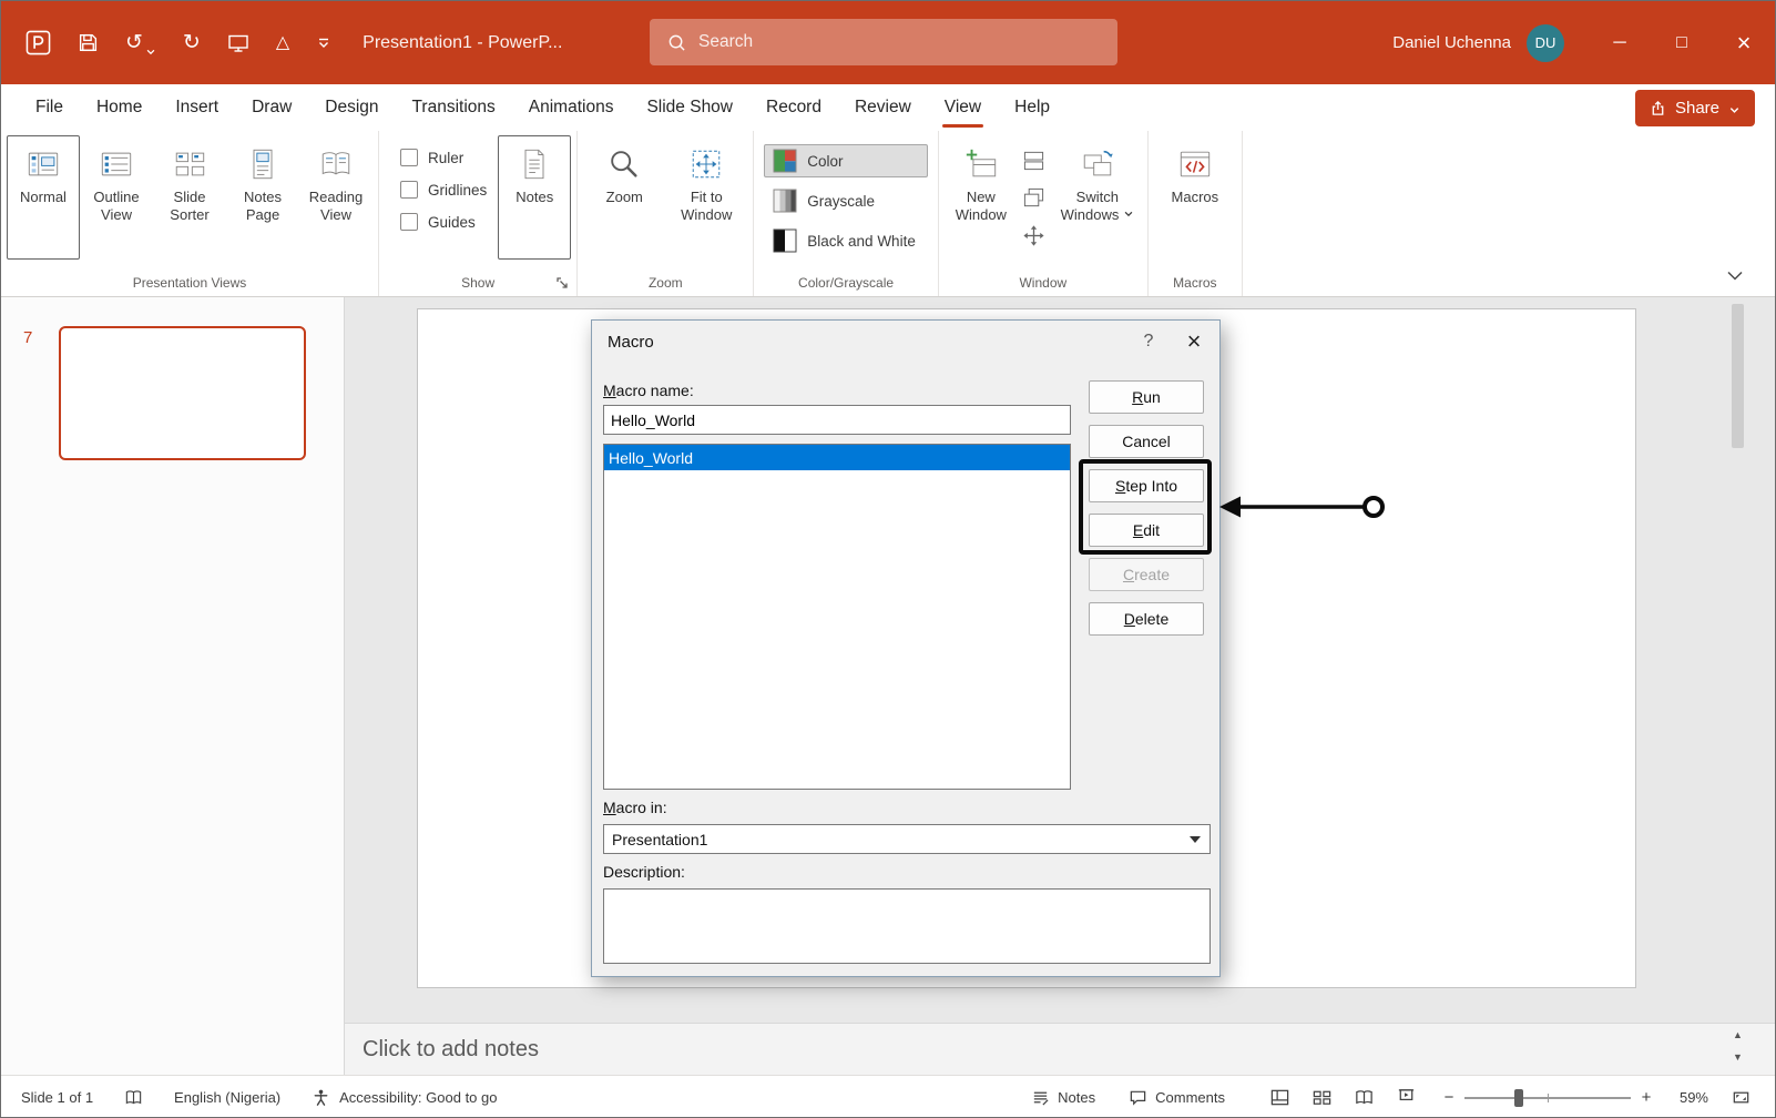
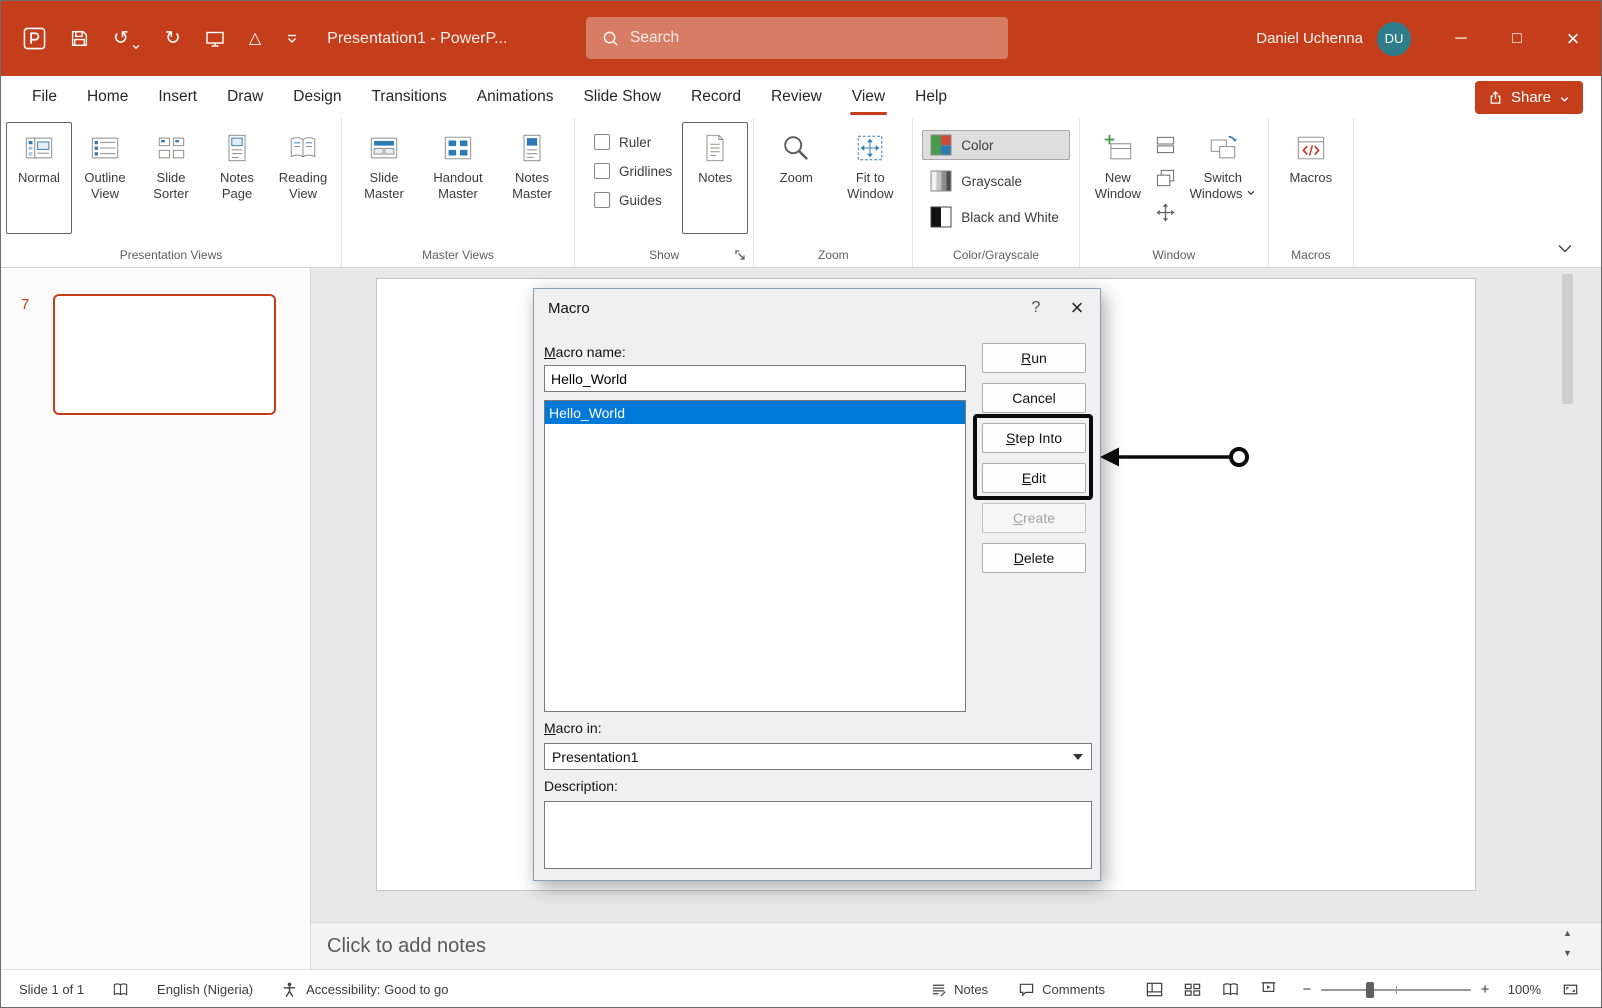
  ↺
  ↻
  △
  Presentation1 - PowerP...
  Search
  Daniel Uchenna
  DU
  ─
  □
  ×
  File
  Home
  Insert
  Draw
  Design
  Transitions
  Animations
  Slide Show
  Record
  Review
  View
  Help
  Share
  Normal
  Outline View
  Slide Sorter
  Notes Page
  Reading View
  Presentation Views
+ Slide Master
+ Handout Master
+ Notes Master
+ Master Views
  Ruler
  Gridlines
  Guides
  Notes
  Show
  Zoom
  Fit to Window
  Zoom
  Color
  Grayscale
  Black and White
  Color/Grayscale
  New Window
  Switch Windows
  Window
  Macros
  Macros
  7
  Macro
  ?
  ×
  Macro name:
  Hello_World
  Hello_World
  Run
  Cancel
  Step Into
  Edit
  Create
  Delete
  Macro in:
  Presentation1
  Description:
  Click to add notes
  ▲
  ▼
  Slide 1 of 1
  English (Nigeria)
  Accessibility: Good to go
  Notes
  Comments
  −
  +
- 59%
+ 100%
